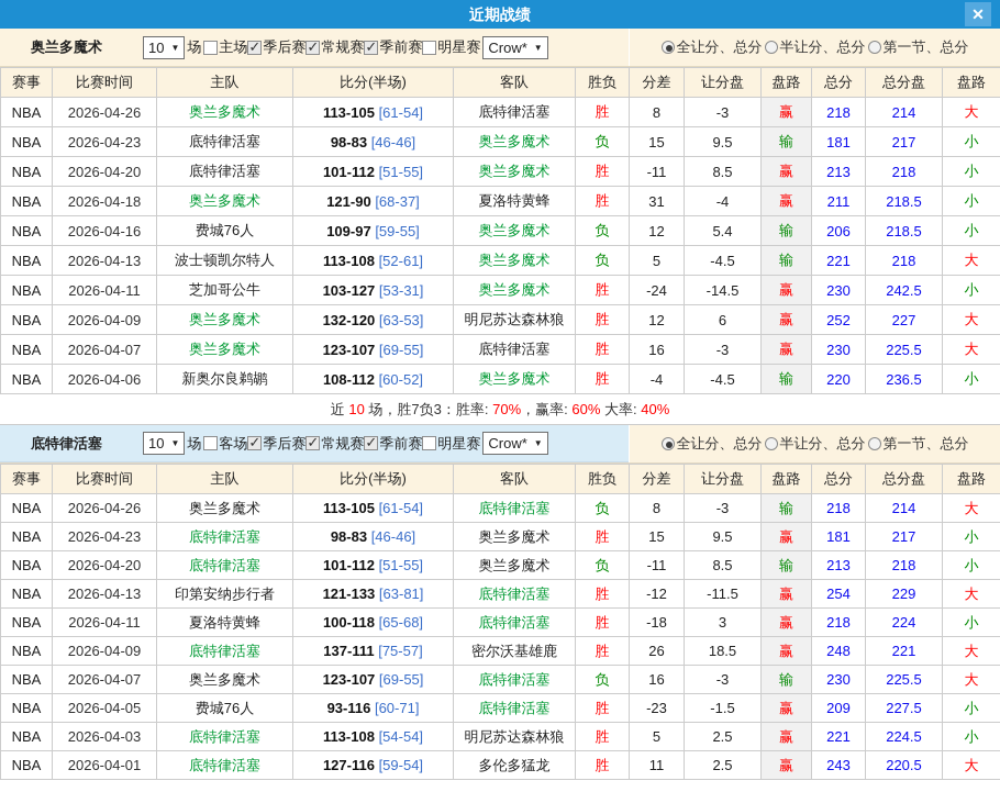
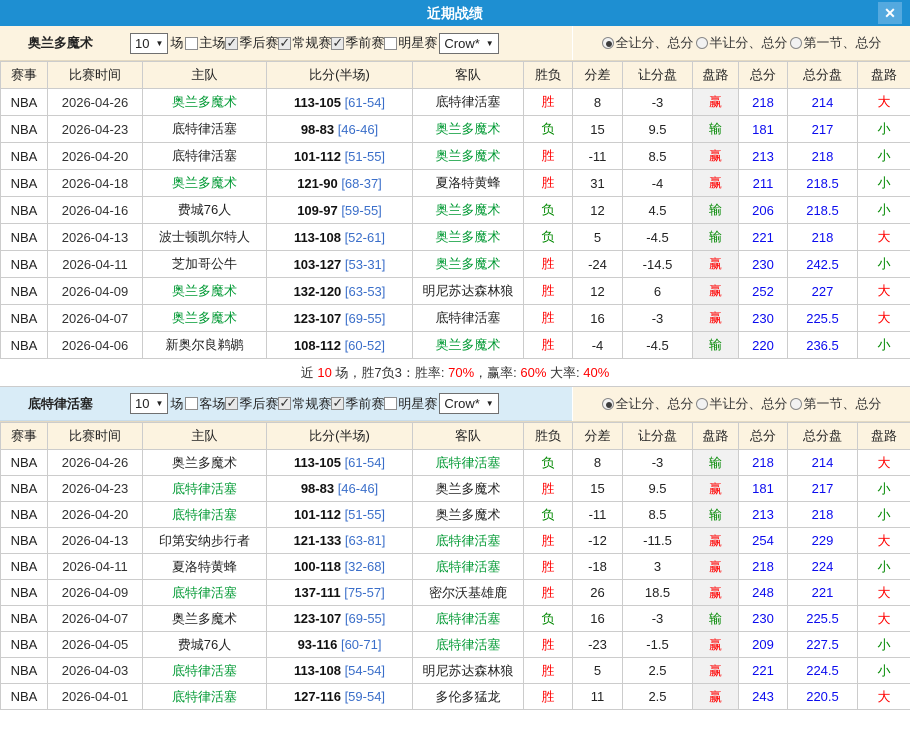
  近期战绩
  ✕
  奥兰多魔术
  10
  ▼
  场
  主场
  季后赛
  常规赛
  季前赛
  明星赛
  Crow*
  ▼
  全让分、总分
  半让分、总分
  第一节、总分
  赛事	比赛时间	主队	比分(半场)	客队	胜负	分差	让分盘	盘路	总分	总分盘	盘路
  NBA	2026-04-26	奥兰多魔术	113-105 [61-54]	底特律活塞	胜	8	-3	赢	218	214	大
  NBA	2026-04-23	底特律活塞	98-83 [46-46]	奥兰多魔术	负	15	9.5	输	181	217	小
  NBA	2026-04-20	底特律活塞	101-112 [51-55]	奥兰多魔术	胜	-11	8.5	赢	213	218	小
  NBA	2026-04-18	奥兰多魔术	121-90 [68-37]	夏洛特黄蜂	胜	31	-4	赢	211	218.5	小
- NBA	2026-04-16	费城76人	109-97 [59-55]	奥兰多魔术	负	12	5.4	输	206	218.5	小
+ NBA	2026-04-16	费城76人	109-97 [59-55]	奥兰多魔术	负	12	4.5	输	206	218.5	小
  NBA	2026-04-13	波士顿凯尔特人	113-108 [52-61]	奥兰多魔术	负	5	-4.5	输	221	218	大
  NBA	2026-04-11	芝加哥公牛	103-127 [53-31]	奥兰多魔术	胜	-24	-14.5	赢	230	242.5	小
  NBA	2026-04-09	奥兰多魔术	132-120 [63-53]	明尼苏达森林狼	胜	12	6	赢	252	227	大
  NBA	2026-04-07	奥兰多魔术	123-107 [69-55]	底特律活塞	胜	16	-3	赢	230	225.5	大
  NBA	2026-04-06	新奥尔良鹈鹕	108-112 [60-52]	奥兰多魔术	胜	-4	-4.5	输	220	236.5	小
  近 10 场，胜7负3：胜率: 70%，赢率: 60% 大率: 40%
  底特律活塞
  10
  ▼
  场
  客场
  季后赛
  常规赛
  季前赛
  明星赛
  Crow*
  ▼
  全让分、总分
  半让分、总分
  第一节、总分
  赛事	比赛时间	主队	比分(半场)	客队	胜负	分差	让分盘	盘路	总分	总分盘	盘路
  NBA	2026-04-26	奥兰多魔术	113-105 [61-54]	底特律活塞	负	8	-3	输	218	214	大
  NBA	2026-04-23	底特律活塞	98-83 [46-46]	奥兰多魔术	胜	15	9.5	赢	181	217	小
  NBA	2026-04-20	底特律活塞	101-112 [51-55]	奥兰多魔术	负	-11	8.5	输	213	218	小
  NBA	2026-04-13	印第安纳步行者	121-133 [63-81]	底特律活塞	胜	-12	-11.5	赢	254	229	大
- NBA	2026-04-11	夏洛特黄蜂	100-118 [65-68]	底特律活塞	胜	-18	3	赢	218	224	小
+ NBA	2026-04-11	夏洛特黄蜂	100-118 [32-68]	底特律活塞	胜	-18	3	赢	218	224	小
  NBA	2026-04-09	底特律活塞	137-111 [75-57]	密尔沃基雄鹿	胜	26	18.5	赢	248	221	大
  NBA	2026-04-07	奥兰多魔术	123-107 [69-55]	底特律活塞	负	16	-3	输	230	225.5	大
  NBA	2026-04-05	费城76人	93-116 [60-71]	底特律活塞	胜	-23	-1.5	赢	209	227.5	小
  NBA	2026-04-03	底特律活塞	113-108 [54-54]	明尼苏达森林狼	胜	5	2.5	赢	221	224.5	小
  NBA	2026-04-01	底特律活塞	127-116 [59-54]	多伦多猛龙	胜	11	2.5	赢	243	220.5	大
